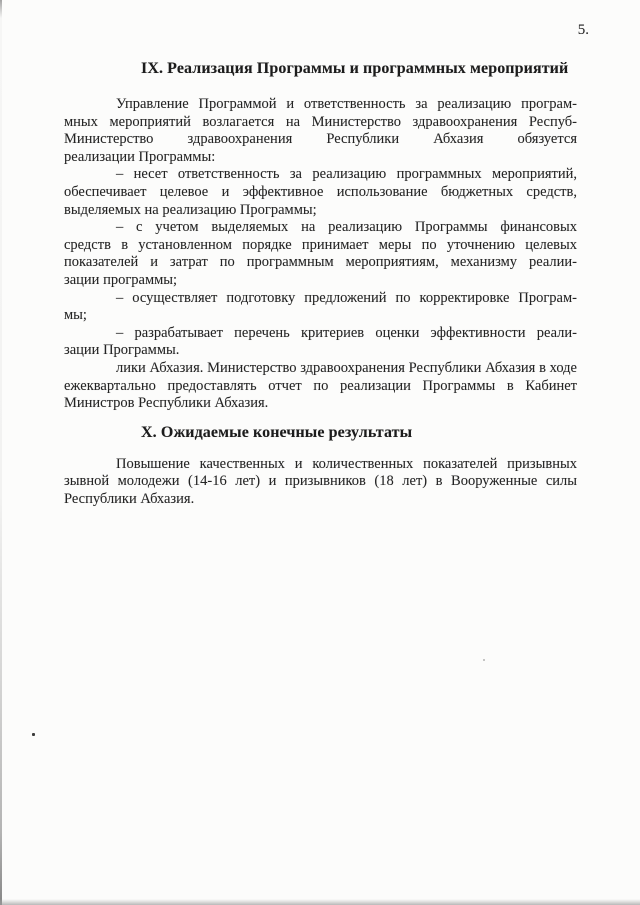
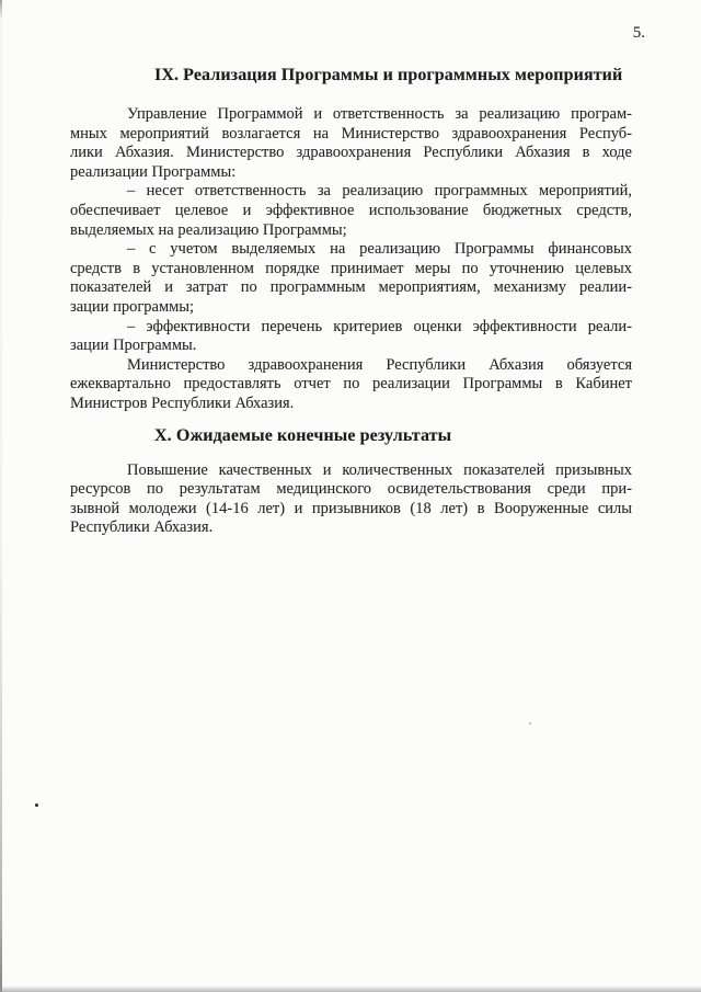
  5.
  IX. Реализация Программы и программных мероприятий
  Управление Программой и ответственность за реализацию програм-
  мных мероприятий возлагается на Министерство здравоохранения Респуб-
- Министерство здравоохранения Республики Абхазия обязуется
+ лики Абхазия. Министерство здравоохранения Республики Абхазия в ходе
  реализации Программы:
  – несет ответственность за реализацию программных мероприятий,
  обеспечивает целевое и эффективное использование бюджетных средств,
  выделяемых на реализацию Программы;
  – с учетом выделяемых на реализацию Программы финансовых
  средств в установленном порядке принимает меры по уточнению целевых
  показателей и затрат по программным мероприятиям, механизму реалии-
  зации программы;
- – осуществляет подготовку предложений по корректировке Програм-
- мы;
- – разрабатывает перечень критериев оценки эффективности реали-
+ – эффективности перечень критериев оценки эффективности реали-
  зации Программы.
- лики Абхазия. Министерство здравоохранения Республики Абхазия в ходе
+ Министерство здравоохранения Республики Абхазия обязуется
  ежеквартально предоставлять отчет по реализации Программы в Кабинет
  Министров Республики Абхазия.
  X. Ожидаемые конечные результаты
  Повышение качественных и количественных показателей призывных
+ ресурсов по результатам медицинского освидетельствования среди при-
  зывной молодежи (14-16 лет) и призывников (18 лет) в Вооруженные силы
  Республики Абхазия.
